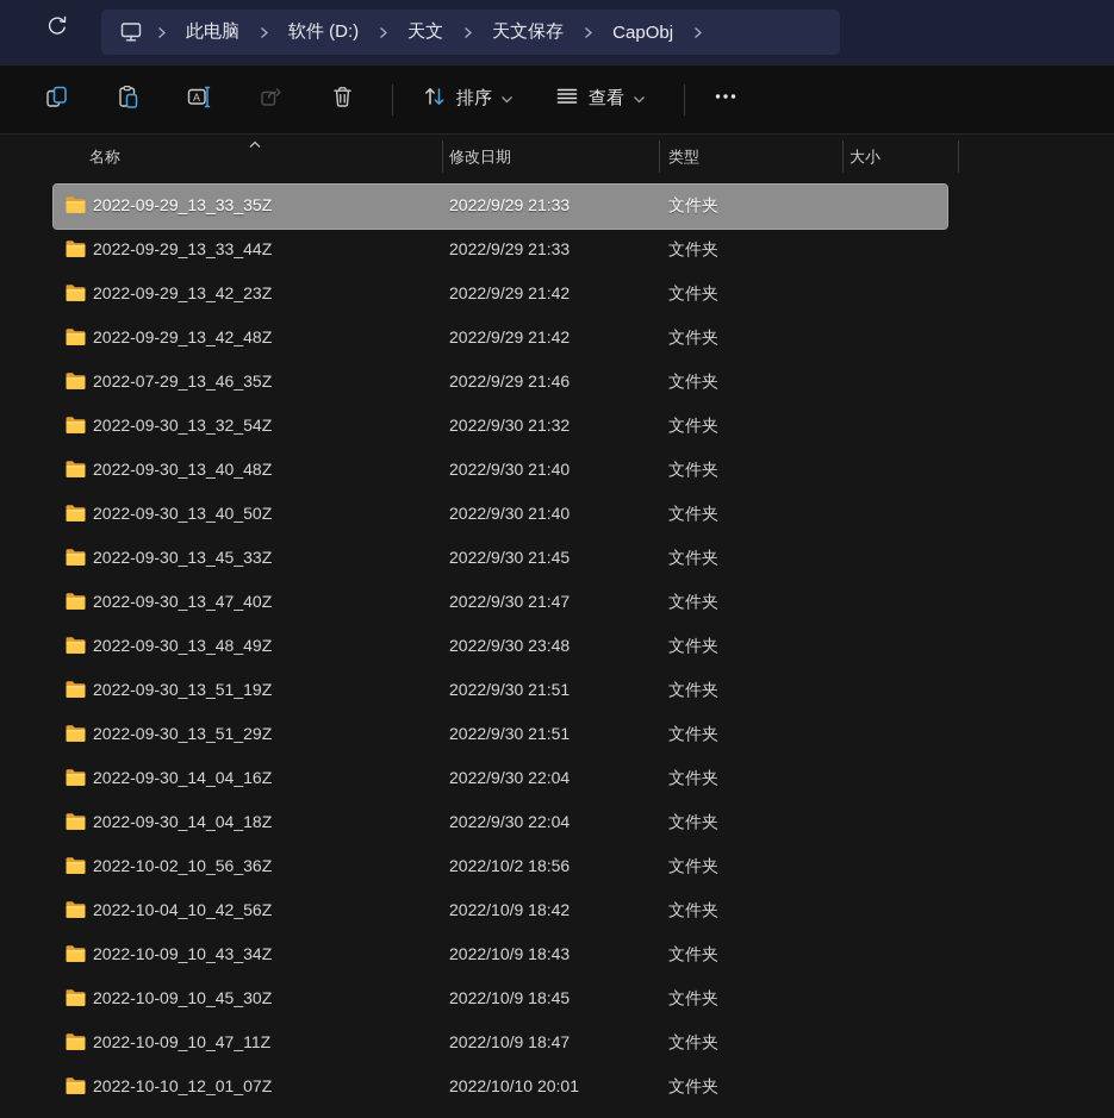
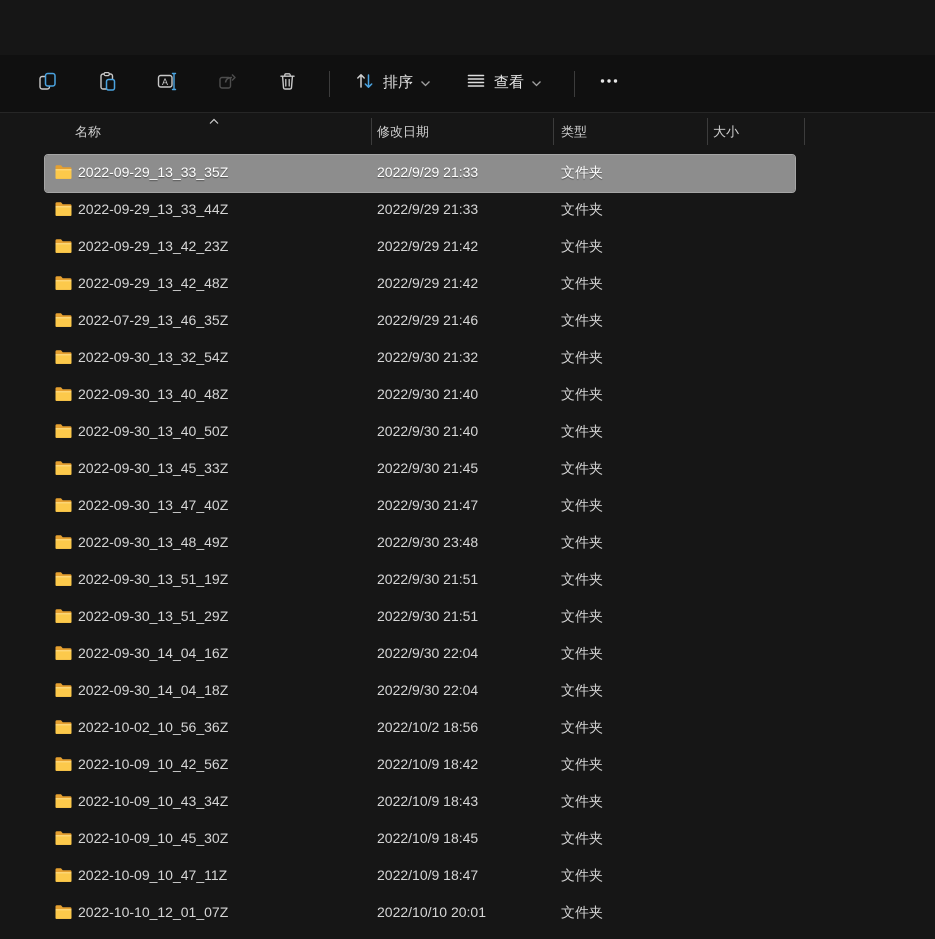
- 此电脑
- 软件 (D:)
- 天文
- 天文保存
- CapObj
  A
  排序
  查看
  名称
  修改日期
  类型
  大小
  2022-09-29_13_33_35Z
  2022/9/29 21:33
  文件夹
  2022-09-29_13_33_44Z
  2022/9/29 21:33
  文件夹
  2022-09-29_13_42_23Z
  2022/9/29 21:42
  文件夹
  2022-09-29_13_42_48Z
  2022/9/29 21:42
  文件夹
  2022-07-29_13_46_35Z
  2022/9/29 21:46
  文件夹
  2022-09-30_13_32_54Z
  2022/9/30 21:32
  文件夹
  2022-09-30_13_40_48Z
  2022/9/30 21:40
  文件夹
  2022-09-30_13_40_50Z
  2022/9/30 21:40
  文件夹
  2022-09-30_13_45_33Z
  2022/9/30 21:45
  文件夹
  2022-09-30_13_47_40Z
  2022/9/30 21:47
  文件夹
  2022-09-30_13_48_49Z
  2022/9/30 23:48
  文件夹
  2022-09-30_13_51_19Z
  2022/9/30 21:51
  文件夹
  2022-09-30_13_51_29Z
  2022/9/30 21:51
  文件夹
  2022-09-30_14_04_16Z
  2022/9/30 22:04
  文件夹
  2022-09-30_14_04_18Z
  2022/9/30 22:04
  文件夹
  2022-10-02_10_56_36Z
  2022/10/2 18:56
  文件夹
- 2022-10-04_10_42_56Z
+ 2022-10-09_10_42_56Z
  2022/10/9 18:42
  文件夹
  2022-10-09_10_43_34Z
  2022/10/9 18:43
  文件夹
  2022-10-09_10_45_30Z
  2022/10/9 18:45
  文件夹
  2022-10-09_10_47_11Z
  2022/10/9 18:47
  文件夹
  2022-10-10_12_01_07Z
  2022/10/10 20:01
  文件夹
